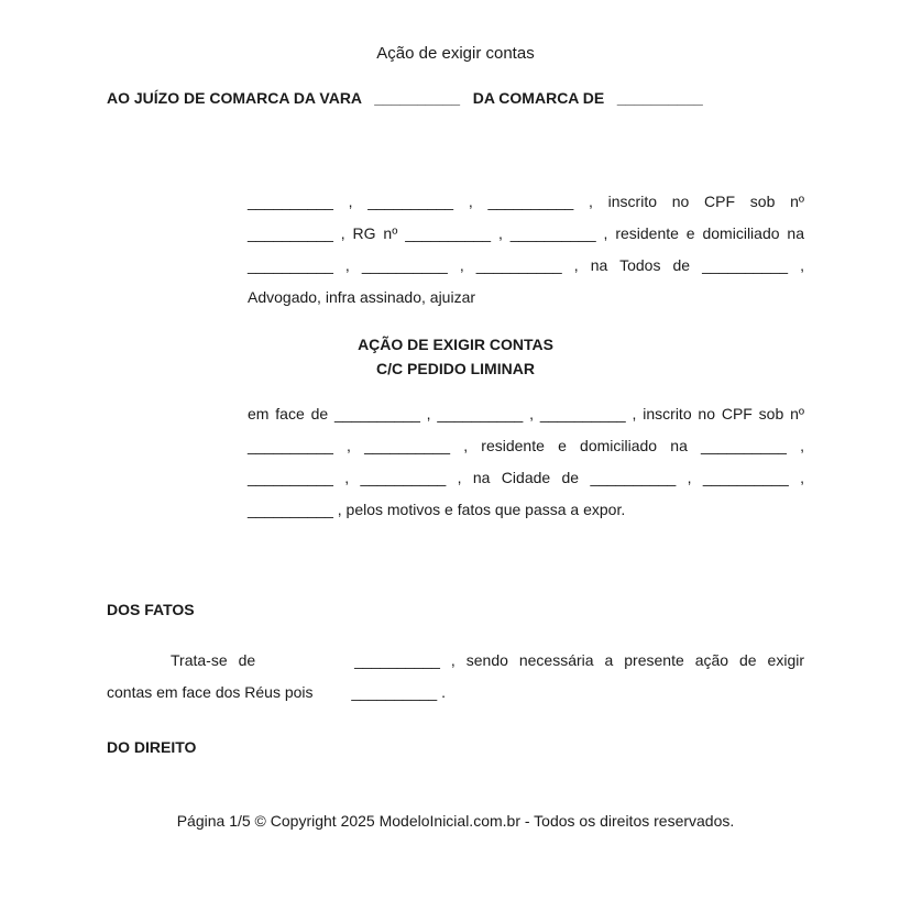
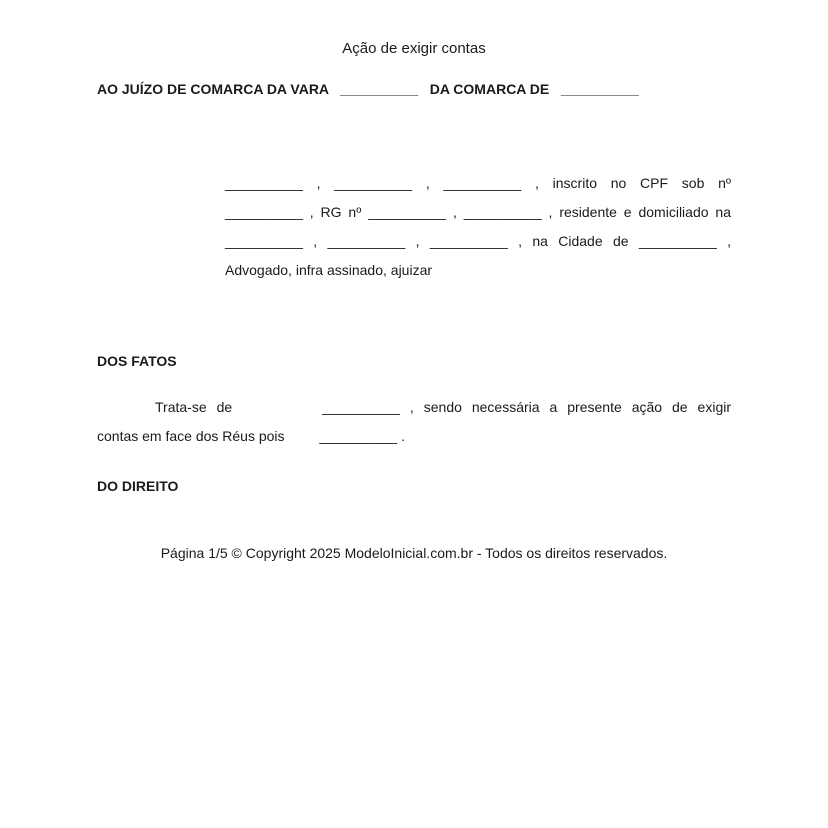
  Ação de exigir contas
  AO JUÍZO DE COMARCA DA VARA __________ DA COMARCA DE __________
  __________ , __________ , __________ , inscrito no CPF sob nº
  __________ , RG nº __________ , __________ , residente e domiciliado na
- __________ , __________ , __________ , na Todos de __________ ,
+ __________ , __________ , __________ , na Cidade de __________ ,
  Advogado, infra assinado, ajuizar
- AÇÃO DE EXIGIR CONTAS
- C/C PEDIDO LIMINAR
- em face de __________ , __________ , __________ , inscrito no CPF sob nº
- __________ , __________ , residente e domiciliado na __________ ,
- __________ , __________ , na Cidade de __________ , __________ ,
- __________ , pelos motivos e fatos que passa a expor.
  DOS FATOS
  Trata-se de __________ , sendo necessária a presente ação de exigir
  contas em face dos Réus pois __________ .
  DO DIREITO
  Página 1/5 © Copyright 2025 ModeloInicial.com.br - Todos os direitos reservados.
